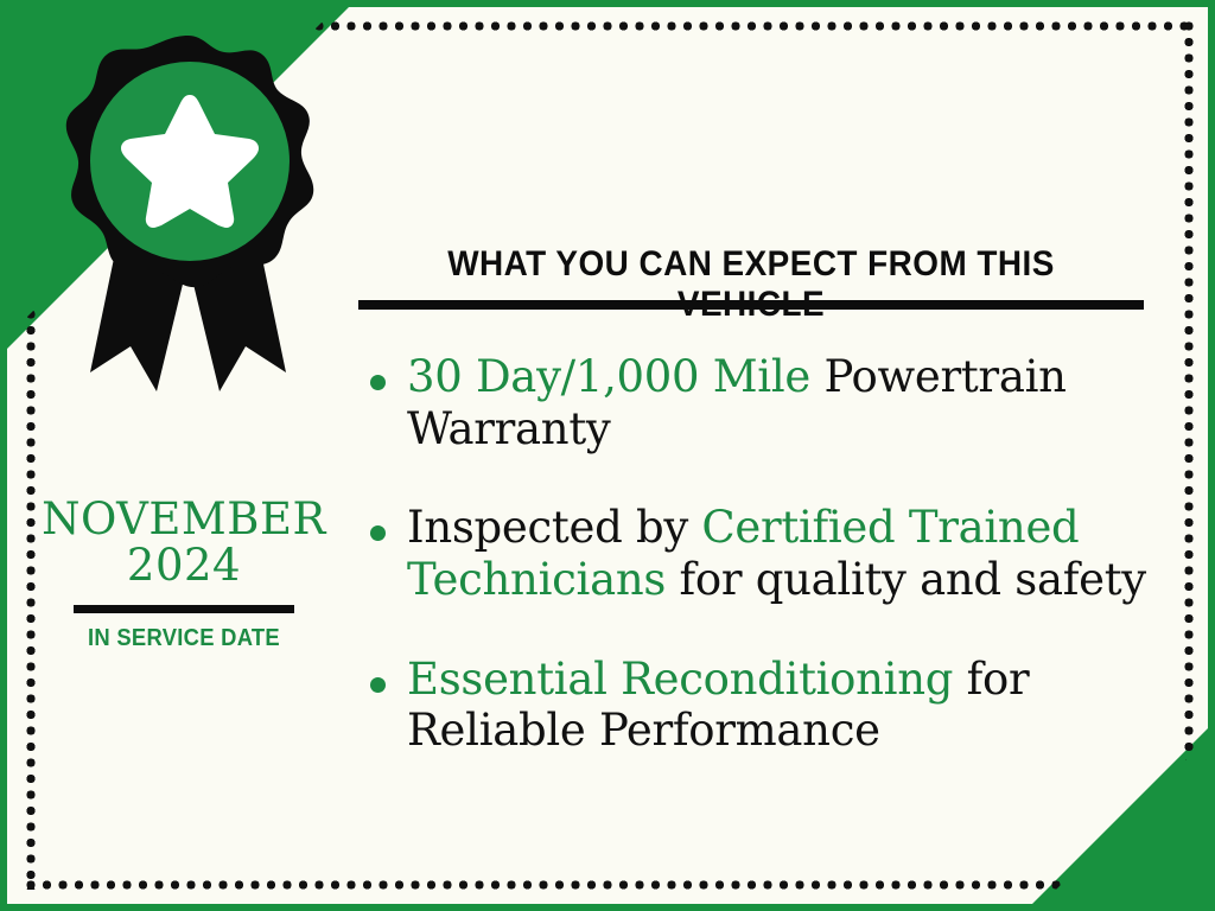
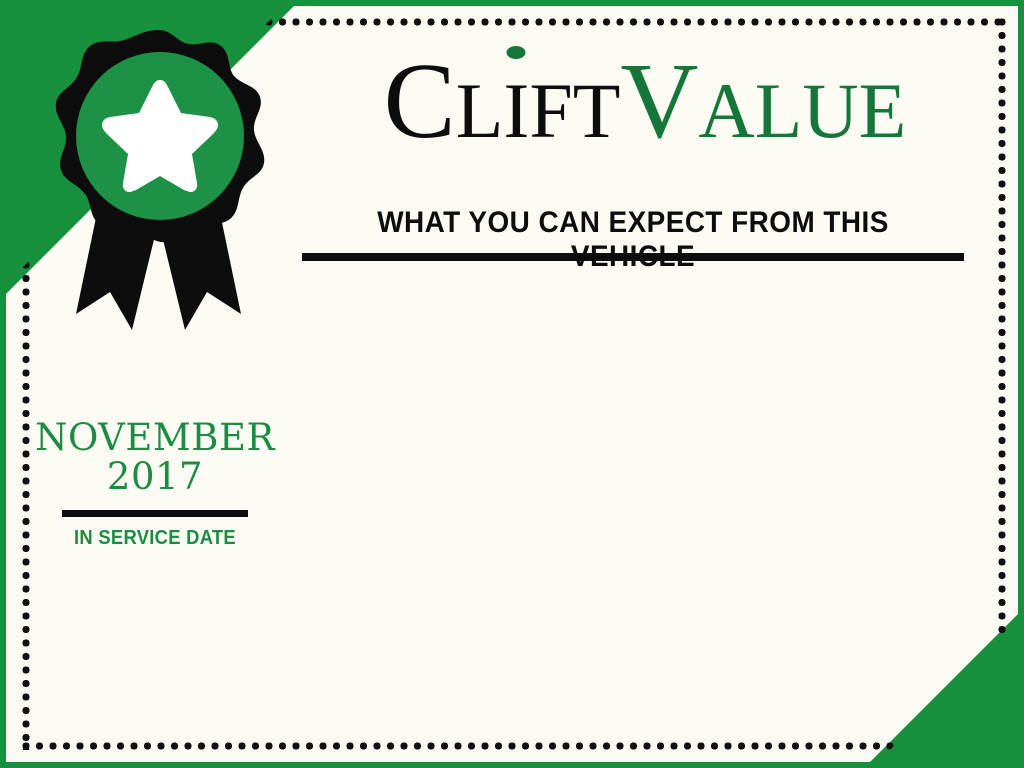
+ CLIFTVALUE
  WHAT YOU CAN EXPECT FROM THIS
  NOVEMBER
- 2024
+ 2017
  IN SERVICE DATE
- 30 Day/1,000 Mile Powertrain Warranty
- Inspected by Certified Trained Technicians for quality and safety
- Essential Reconditioning for Reliable Performance
